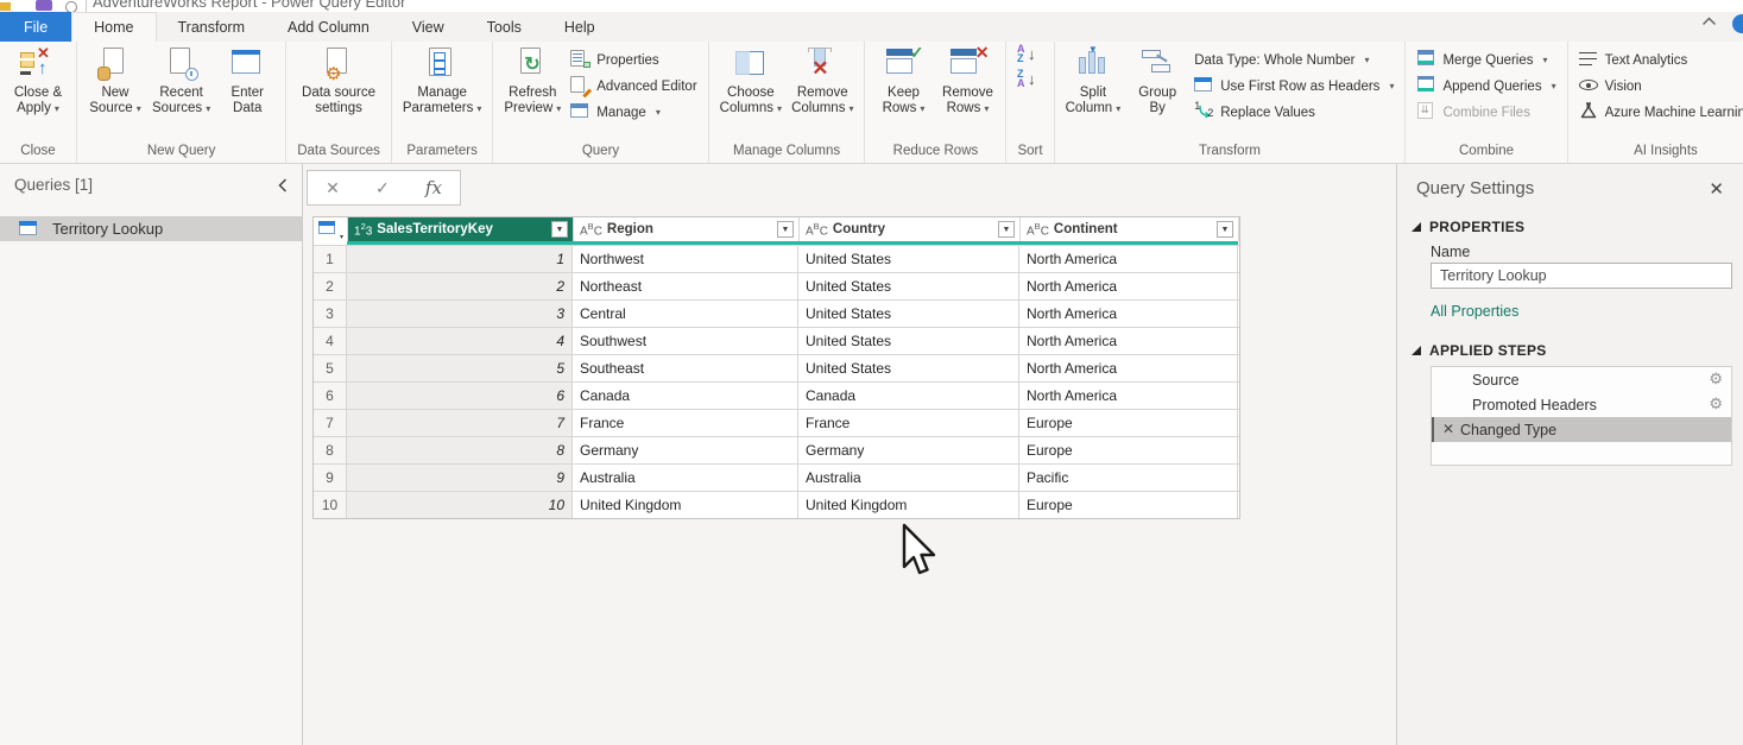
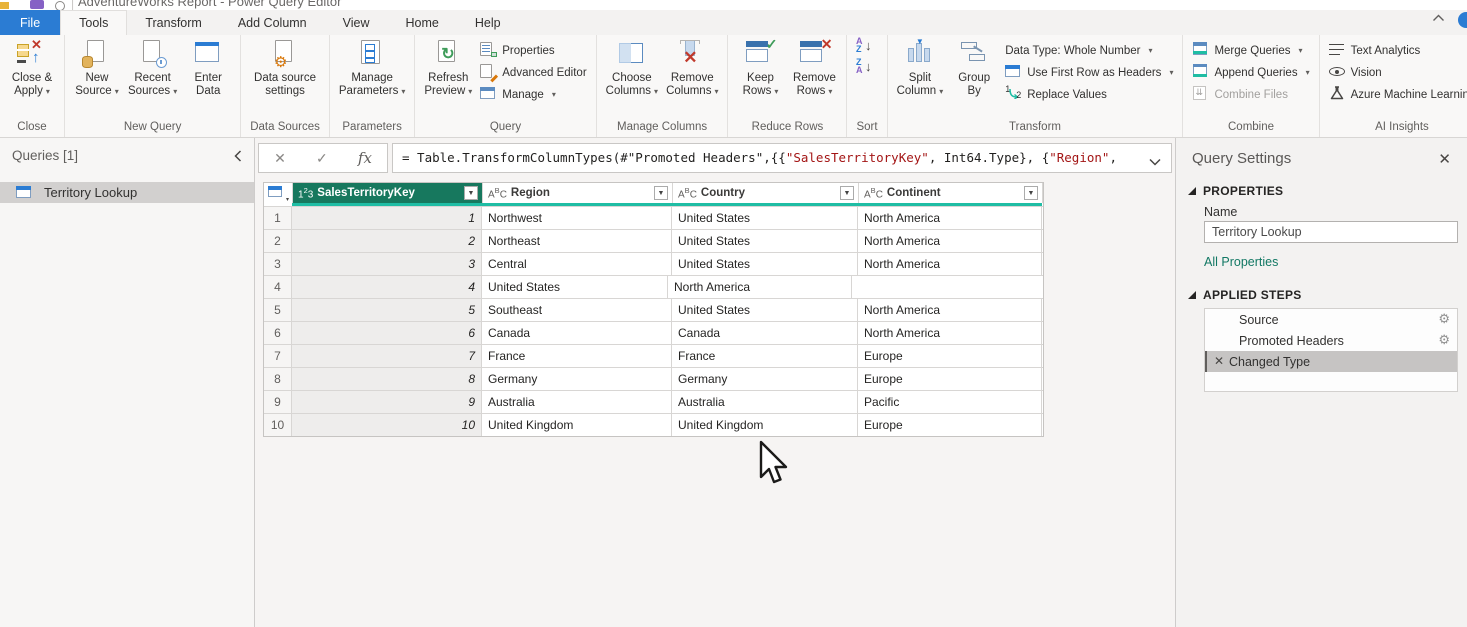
  |
  AdventureWorks Report - Power Query Editor
  File
- Home
+ Tools
  Transform
  Add Column
  View
- Tools
+ Home
  Help
  ✕
  ↑
  Close &
  Apply ▾
  Close
  New
  Source ▾
  Recent
  Sources ▾
  Enter
  Data
  New Query
  ⚙
  Data source
  settings
  Data Sources
  Manage
  Parameters ▾
  Parameters
  ↻
  Refresh
  Preview ▾
  Properties
  Advanced Editor
  Manage
  ▾
  Query
  Choose
  Columns ▾
  ✕
  Remove
  Columns ▾
  Manage Columns
  ✓
  Keep
  Rows ▾
  ✕
  Remove
  Rows ▾
  Reduce Rows
  A
  Z
  ↓
  Z
  A
  ↓
  Sort
  ▼
  Split
  Column ▾
  Group
  By
  Data Type: Whole Number
  ▾
  Use First Row as Headers
  ▾
  1
  2
  Replace Values
  Transform
  Merge Queries
  ▾
  Append Queries
  ▾
  ⇊
  Combine Files
  Combine
  Text Analytics
  Vision
  Azure Machine Learnin
  AI Insights
  Queries [1]
  Territory Lookup
  ✕
  ✓
  fx
+ = Table.TransformColumnTypes(#"Promoted Headers",{{"SalesTerritoryKey", Int64.Type}, {"Region",
  123
  SalesTerritoryKey
  ABC
  Region
  ABC
  Country
  ABC
  Continent
  1
  1
  Northwest
  United States
  North America
  2
  2
  Northeast
  United States
  North America
  3
  3
  Central
  United States
  North America
  4
  4
- Southwest
  United States
  North America
  5
  5
  Southeast
  United States
  North America
  6
  6
  Canada
  Canada
  North America
  7
  7
  France
  France
  Europe
  8
  8
  Germany
  Germany
  Europe
  9
  9
  Australia
  Australia
  Pacific
  10
  10
  United Kingdom
  United Kingdom
  Europe
  Query Settings
  ✕
  PROPERTIES
  Name
  Territory Lookup
  All Properties
  APPLIED STEPS
  Source
  ⚙
  Promoted Headers
  ⚙
  ✕
  Changed Type
